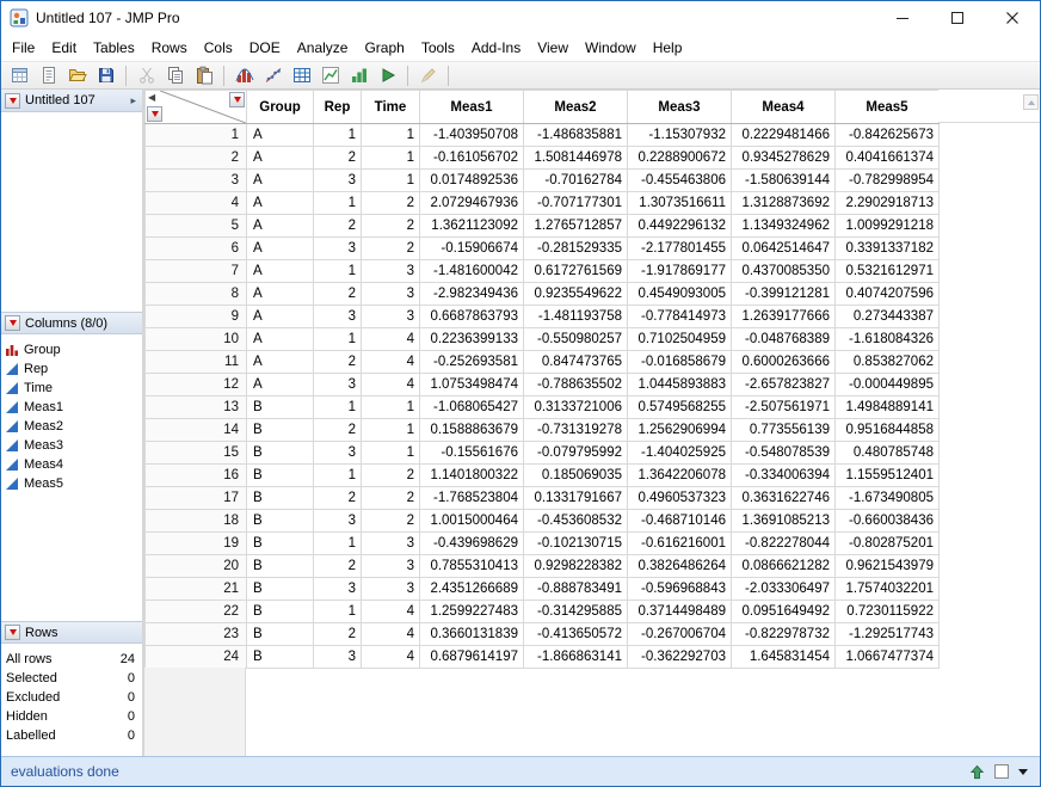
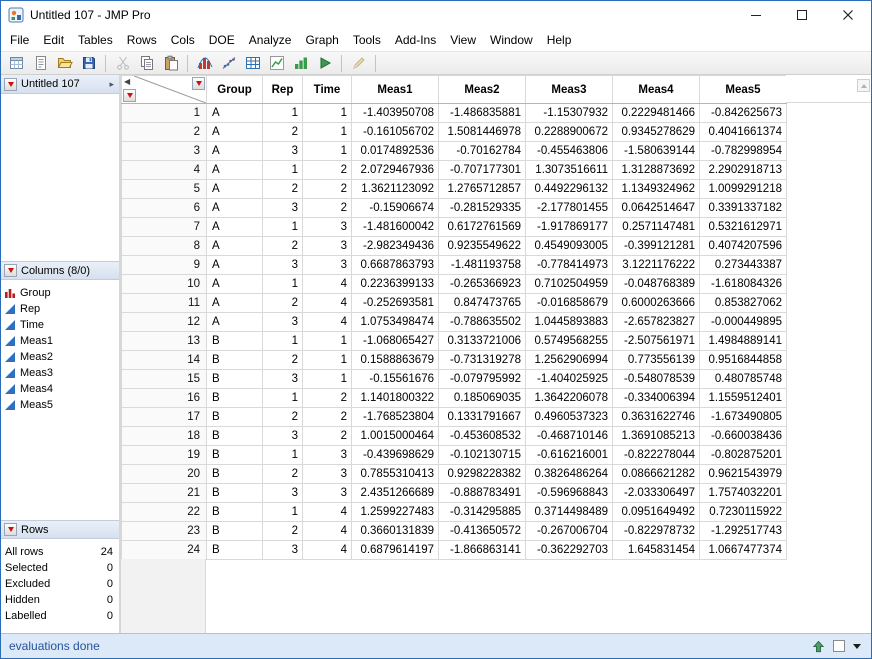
  Untitled 107 - JMP Pro
  File
  Edit
  Tables
  Rows
  Cols
  DOE
  Analyze
  Graph
  Tools
  Add-Ins
  View
  Window
  Help
  Untitled 107
  ▸
  Columns (8/0)
  Group
  Rep
  Time
  Meas1
  Meas2
  Meas3
  Meas4
  Meas5
  Rows
  All rows
  24
  Selected
  0
  Excluded
  0
  Hidden
  0
  Labelled
  0
  ◀	Group	Rep	Time	Meas1	Meas2	Meas3	Meas4	Meas5
  1	A	1	1	-1.403950708	-1.486835881	-1.15307932	0.2229481466	-0.842625673
  2	A	2	1	-0.161056702	1.5081446978	0.2288900672	0.9345278629	0.4041661374
  3	A	3	1	0.0174892536	-0.70162784	-0.455463806	-1.580639144	-0.782998954
  4	A	1	2	2.0729467936	-0.707177301	1.3073516611	1.3128873692	2.2902918713
  5	A	2	2	1.3621123092	1.2765712857	0.4492296132	1.1349324962	1.0099291218
  6	A	3	2	-0.15906674	-0.281529335	-2.177801455	0.0642514647	0.3391337182
- 7	A	1	3	-1.481600042	0.6172761569	-1.917869177	0.4370085350	0.5321612971
+ 7	A	1	3	-1.481600042	0.6172761569	-1.917869177	0.2571147481	0.5321612971
  8	A	2	3	-2.982349436	0.9235549622	0.4549093005	-0.399121281	0.4074207596
- 9	A	3	3	0.6687863793	-1.481193758	-0.778414973	1.2639177666	0.273443387
+ 9	A	3	3	0.6687863793	-1.481193758	-0.778414973	3.1221176222	0.273443387
- 10	A	1	4	0.2236399133	-0.550980257	0.7102504959	-0.048768389	-1.618084326
+ 10	A	1	4	0.2236399133	-0.265366923	0.7102504959	-0.048768389	-1.618084326
  11	A	2	4	-0.252693581	0.847473765	-0.016858679	0.6000263666	0.853827062
  12	A	3	4	1.0753498474	-0.788635502	1.0445893883	-2.657823827	-0.000449895
  13	B	1	1	-1.068065427	0.3133721006	0.5749568255	-2.507561971	1.4984889141
  14	B	2	1	0.1588863679	-0.731319278	1.2562906994	0.773556139	0.9516844858
  15	B	3	1	-0.15561676	-0.079795992	-1.404025925	-0.548078539	0.480785748
  16	B	1	2	1.1401800322	0.185069035	1.3642206078	-0.334006394	1.1559512401
  17	B	2	2	-1.768523804	0.1331791667	0.4960537323	0.3631622746	-1.673490805
  18	B	3	2	1.0015000464	-0.453608532	-0.468710146	1.3691085213	-0.660038436
  19	B	1	3	-0.439698629	-0.102130715	-0.616216001	-0.822278044	-0.802875201
  20	B	2	3	0.7855310413	0.9298228382	0.3826486264	0.0866621282	0.9621543979
  21	B	3	3	2.4351266689	-0.888783491	-0.596968843	-2.033306497	1.7574032201
  22	B	1	4	1.2599227483	-0.314295885	0.3714498489	0.0951649492	0.7230115922
  23	B	2	4	0.3660131839	-0.413650572	-0.267006704	-0.822978732	-1.292517743
  24	B	3	4	0.6879614197	-1.866863141	-0.362292703	1.645831454	1.0667477374
  evaluations done
